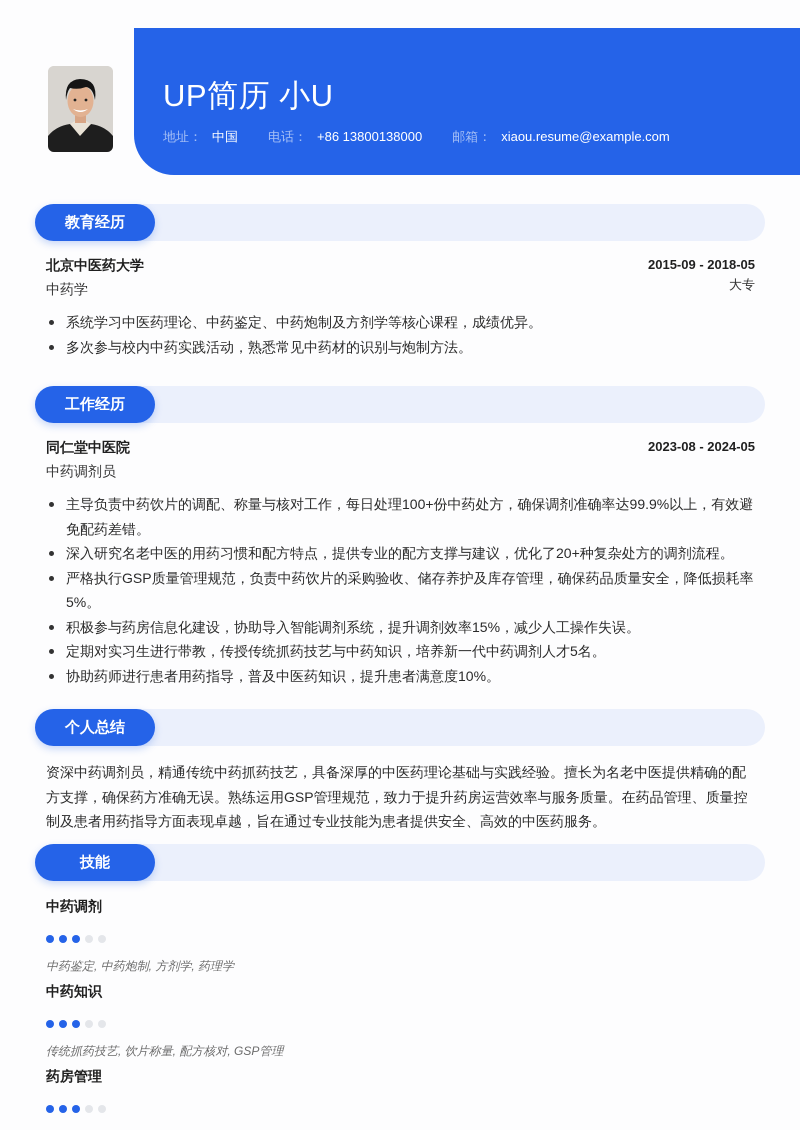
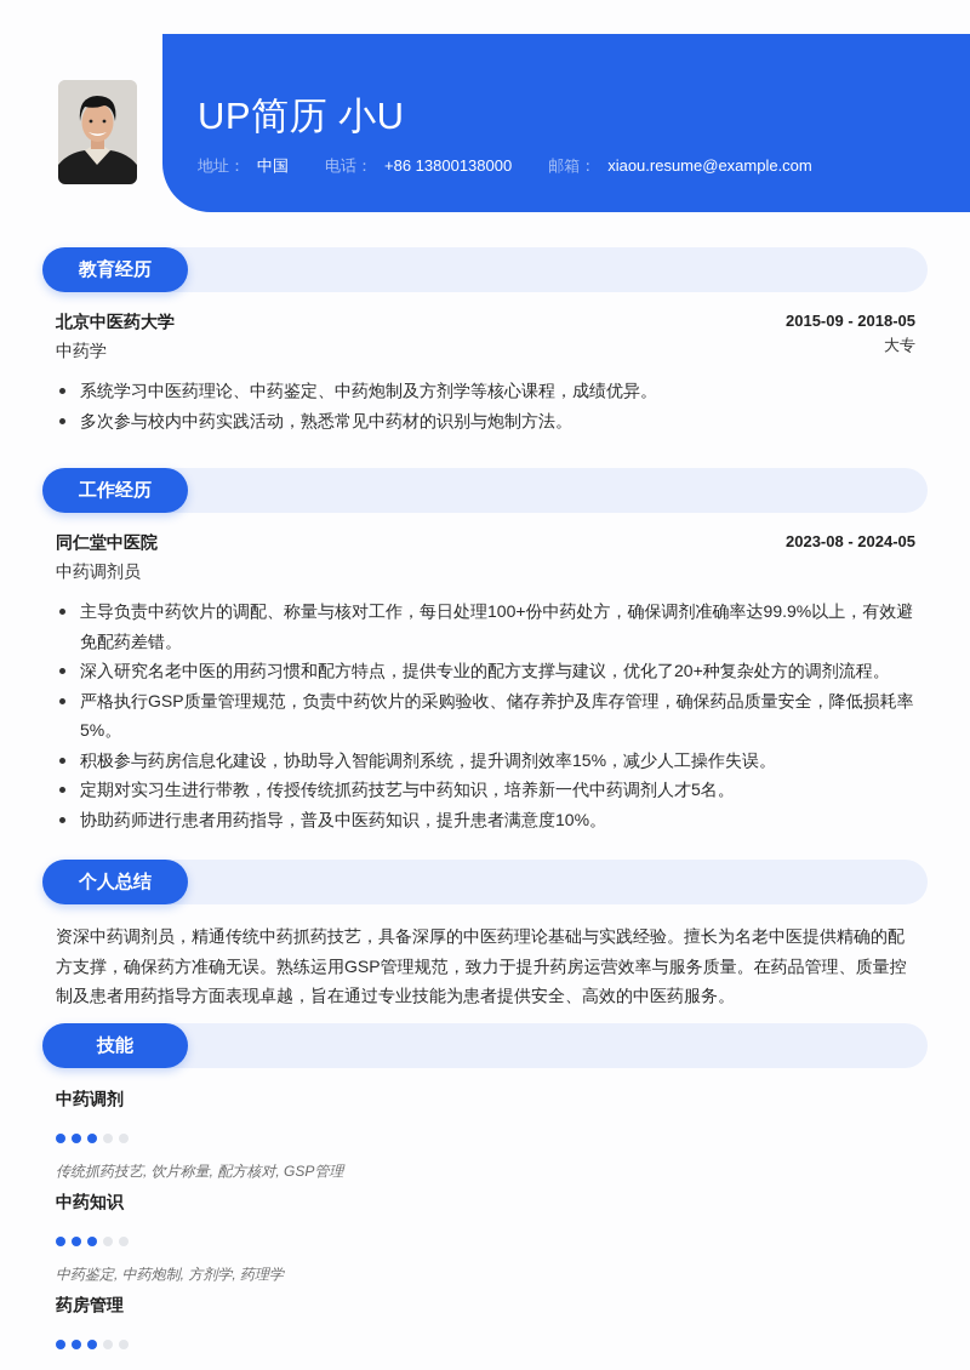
  UP简历 小U
  地址：
  中国
  电话：
  +86 13800138000
  邮箱：
  xiaou.resume@example.com
  教育经历
  北京中医药大学
  2015-09 - 2018-05
  中药学
  大专
  系统学习中医药理论、中药鉴定、中药炮制及方剂学等核心课程，成绩优异。
  多次参与校内中药实践活动，熟悉常见中药材的识别与炮制方法。
  工作经历
  同仁堂中医院
  2023-08 - 2024-05
  中药调剂员
  主导负责中药饮片的调配、称量与核对工作，每日处理100+份中药处方，确保调剂准确率达99.9%以上，有效避免配药差错。
  深入研究名老中医的用药习惯和配方特点，提供专业的配方支撑与建议，优化了20+种复杂处方的调剂流程。
  严格执行GSP质量管理规范，负责中药饮片的采购验收、储存养护及库存管理，确保药品质量安全，降低损耗率5%。
  积极参与药房信息化建设，协助导入智能调剂系统，提升调剂效率15%，减少人工操作失误。
  定期对实习生进行带教，传授传统抓药技艺与中药知识，培养新一代中药调剂人才5名。
  协助药师进行患者用药指导，普及中医药知识，提升患者满意度10%。
  个人总结
  资深中药调剂员，精通传统中药抓药技艺，具备深厚的中医药理论基础与实践经验。擅长为名老中医提供精确的配方支撑，确保药方准确无误。熟练运用GSP管理规范，致力于提升药房运营效率与服务质量。在药品管理、质量控制及患者用药指导方面表现卓越，旨在通过专业技能为患者提供安全、高效的中医药服务。
  技能
  中药调剂
- 中药鉴定, 中药炮制, 方剂学, 药理学
+ 传统抓药技艺, 饮片称量, 配方核对, GSP管理
  中药知识
- 传统抓药技艺, 饮片称量, 配方核对, GSP管理
+ 中药鉴定, 中药炮制, 方剂学, 药理学
  药房管理
